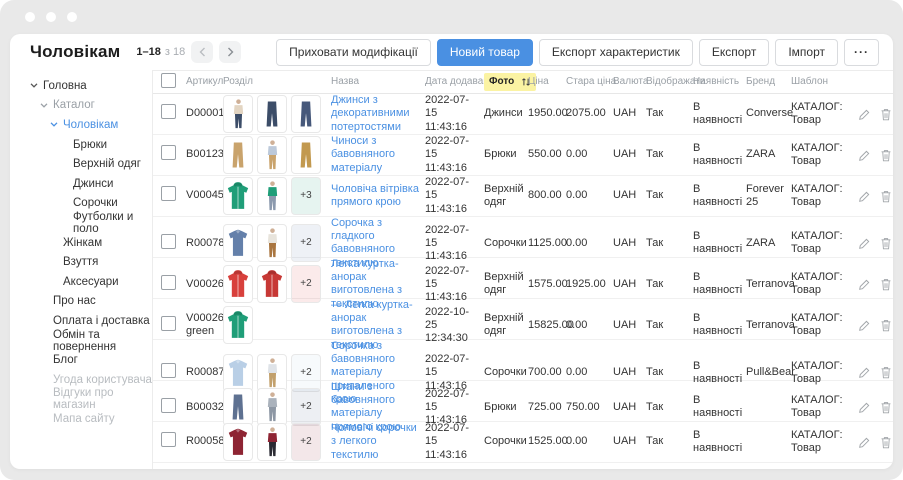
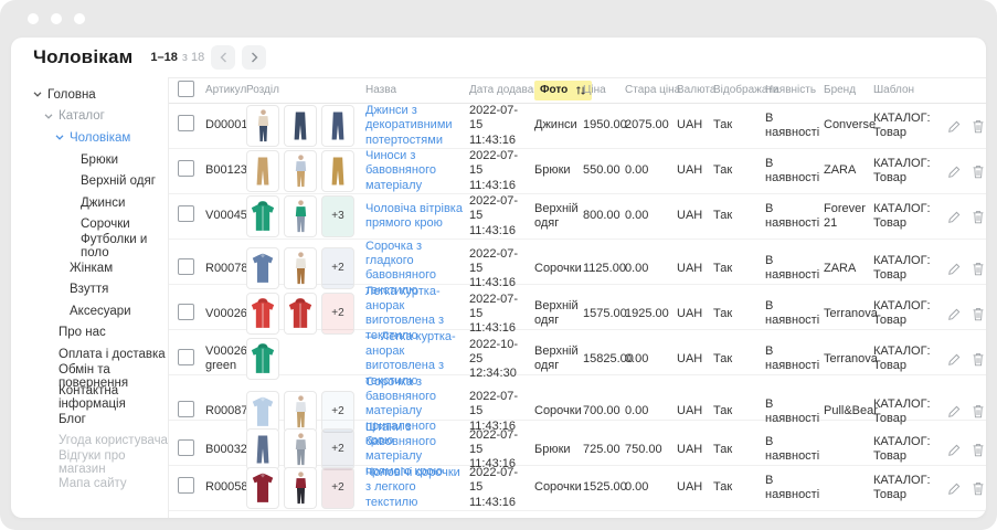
  Чоловікам
  1–18
  з 18
- Приховати модифікації
- Новий товар
- Експорт характеристик
- Експорт
- Імпорт
- ···
  Головна
  Каталог
  Чоловікам
  Брюки
  Верхній одяг
  Джинси
  Сорочки
  Футболки и поло
  Жінкам
  Взуття
  Аксесуари
  Про нас
  Оплата і доставка
  Обмін та повернення
+ Контактна інформація
  Блог
  Угода користувача
  Відгуки про магазин
  Мапа сайту
  Артикул
  Розділ
  Назва
  Дата додава
  Фото
  Ціна
  Стара цін
  Валюта
  Відобража
  Наявність
  Бренд
  Шаблон
  D00001
  Джинси з декоративними потертостями
  2022-07-15 11:43:16
  Джинси
  1950.00
  2075.00
  UAH
  Так
  В наявності
  Converse
  КАТАЛОГ: Товар
  B00123
  Чиноси з бавовняного матеріалу
  2022-07-15 11:43:16
  Брюки
  550.00
  0.00
  UAH
  Так
  В наявності
  ZARA
  КАТАЛОГ: Товар
  V00045
  +3
  Чоловіча вітрівка прямого крою
  2022-07-15 11:43:16
  Верхній одяг
  800.00
  0.00
  UAH
  Так
  В наявності
- Forever 25
+ Forever 21
  КАТАЛОГ: Товар
  R00078
  +2
  Сорочка з гладкого бавовняного текстилю
  2022-07-15 11:43:16
  Сорочки
  1125.00
  0.00
  UAH
  Так
  В наявності
  ZARA
  КАТАЛОГ: Товар
  V00026
  +2
  Легка куртка-анорак виготовлена з текстилю
  2022-07-15 11:43:16
  Верхній одяг
  1575.00
  1925.00
  UAH
  Так
  В наявності
  Terranov
  КАТАЛОГ: Товар
  V00026green
  — Легка куртка-анорак виготовлена з текстилю
  2022-10-25 12:34:30
  Верхній одяг
  15825.0
  0.00
  UAH
  Так
  В наявності
  Terranov
  КАТАЛОГ: Товар
  R00087
  +2
  Сорочка з бавовняного матеріалу приталеного крою
  2022-07-15 11:43:16
  Сорочки
  700.00
  0.00
  UAH
  Так
  В наявності
  Pull&Bea
  КАТАЛОГ: Товар
  B00032
  +2
  Штани з бавовняного матеріалу прямого крою
  2022-07-15 11:43:16
  Брюки
  725.00
  750.00
  UAH
  Так
  В наявності
  КАТАЛОГ: Товар
  R00058
  +2
  Чоловічі сорочки з легкого текстилю
  2022-07-15 11:43:16
  Сорочки
  1525.00
  0.00
  UAH
  Так
  В наявності
  КАТАЛОГ: Товар
